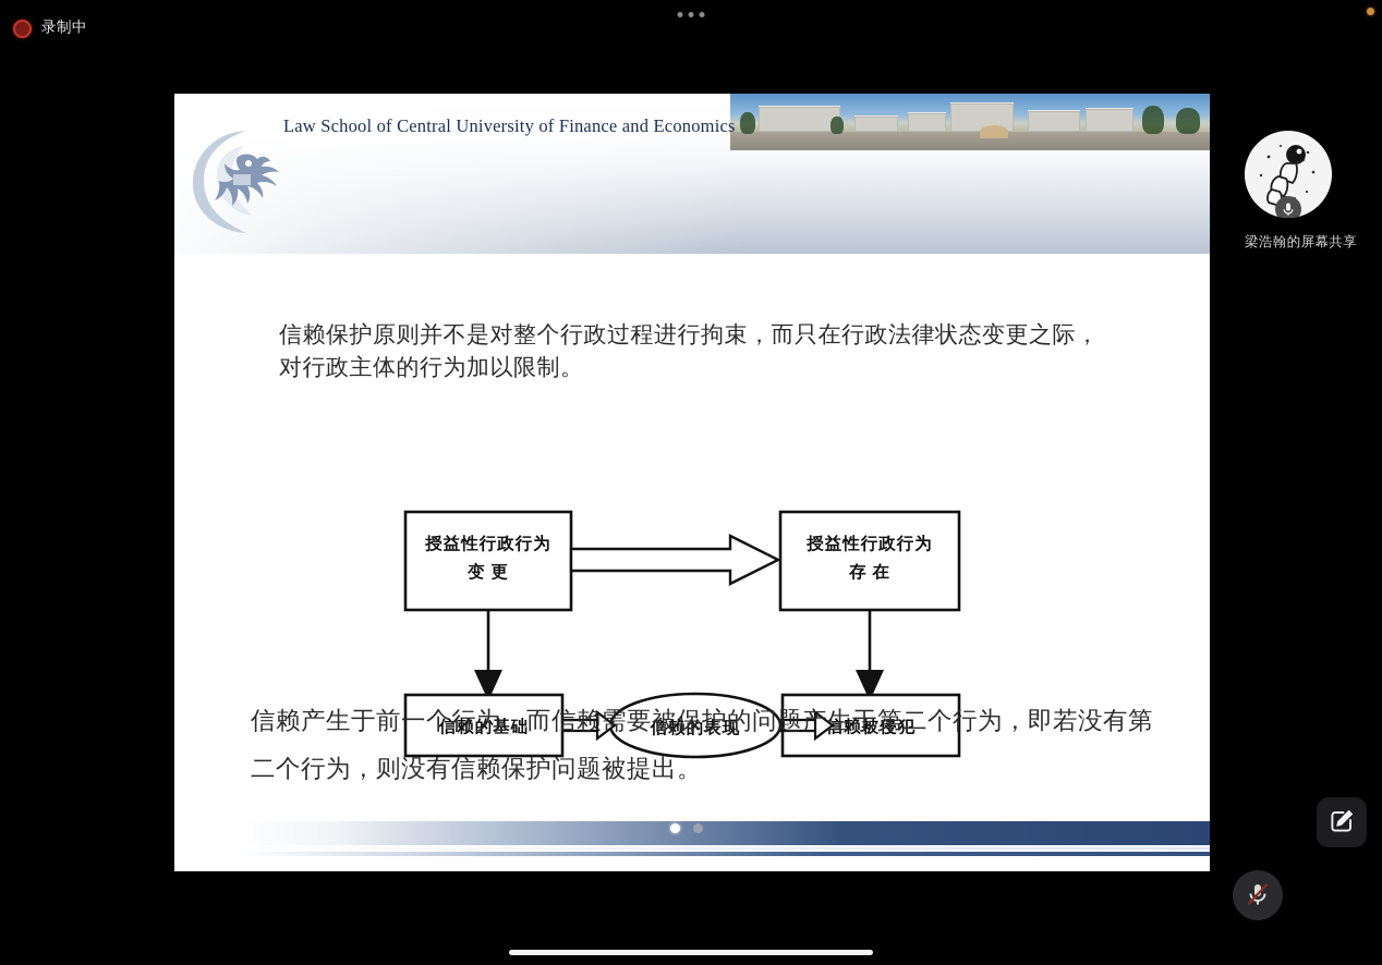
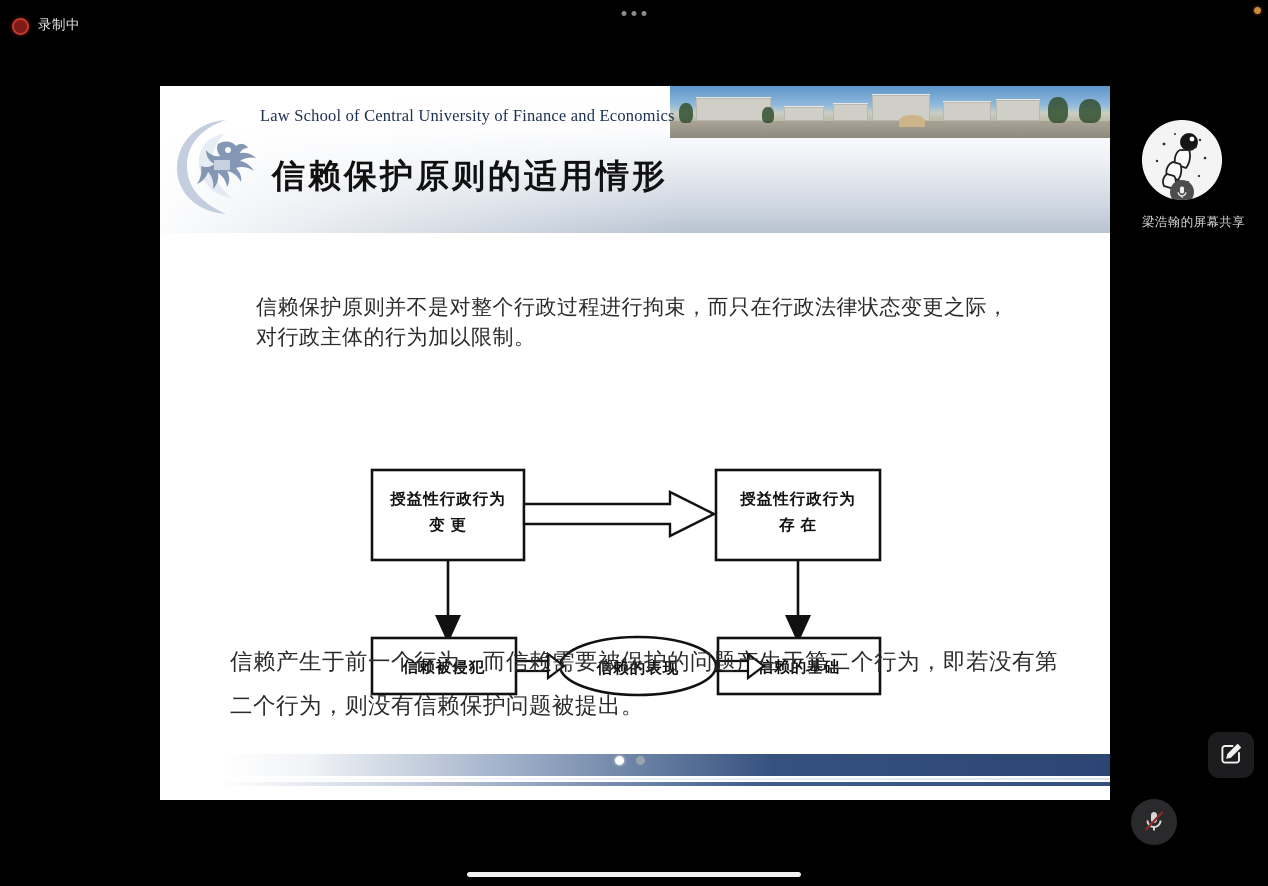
  录制中
  Law School of Central University of Finance and Economics
+ 信赖保护原则的适用情形
  信赖保护原则并不是对整个行政过程进行拘束，而只在行政法律状态变更之际，对行政主体的行为加以限制。
  授益性行政行为
  变 更
  授益性行政行为
  存 在
- 信赖的基础
+ 信赖被侵犯
  信赖的表现
- 信赖被侵犯
+ 信赖的基础
  信赖产生于前一个行为，而信赖需要被保护的问题产生于第二个行为，即若没有第二个行为，则没有信赖保护问题被提出。
  梁浩翰的屏幕共享
